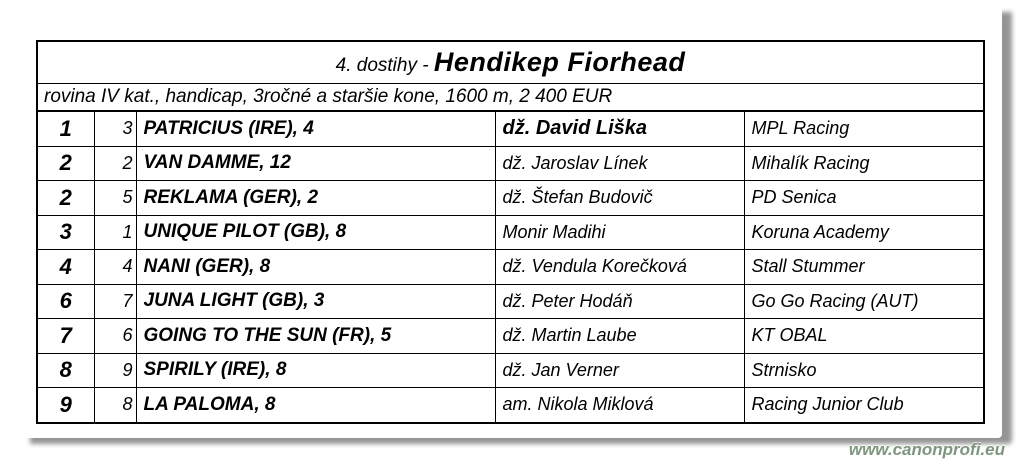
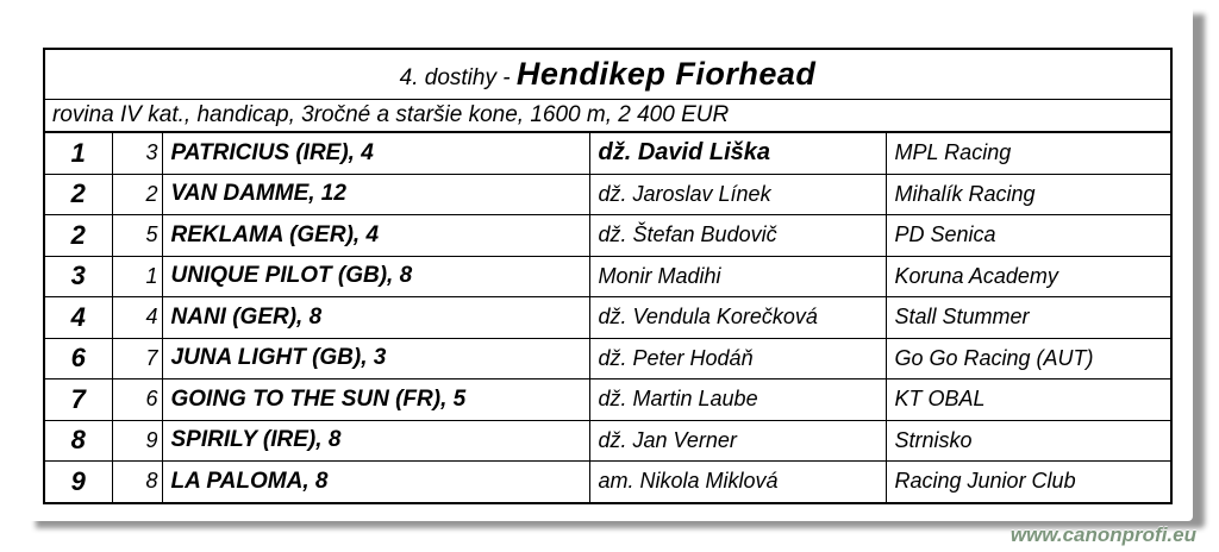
  4. dostihy - Hendikep Fiorhead
  rovina IV kat., handicap, 3ročné a staršie kone, 1600 m, 2 400 EUR
  1	3	PATRICIUS (IRE), 4	dž. David Liška	MPL Racing
  2	2	VAN DAMME, 12	dž. Jaroslav Línek	Mihalík Racing
- 2	5	REKLAMA (GER), 2	dž. Štefan Budovič	PD Senica
+ 2	5	REKLAMA (GER), 4	dž. Štefan Budovič	PD Senica
  3	1	UNIQUE PILOT (GB), 8	Monir Madihi	Koruna Academy
  4	4	NANI (GER), 8	dž. Vendula Korečková	Stall Stummer
  6	7	JUNA LIGHT (GB), 3	dž. Peter Hodáň	Go Go Racing (AUT)
  7	6	GOING TO THE SUN (FR), 5	dž. Martin Laube	KT OBAL
  8	9	SPIRILY (IRE), 8	dž. Jan Verner	Strnisko
  9	8	LA PALOMA, 8	am. Nikola Miklová	Racing Junior Club
  www.canonprofi.eu
